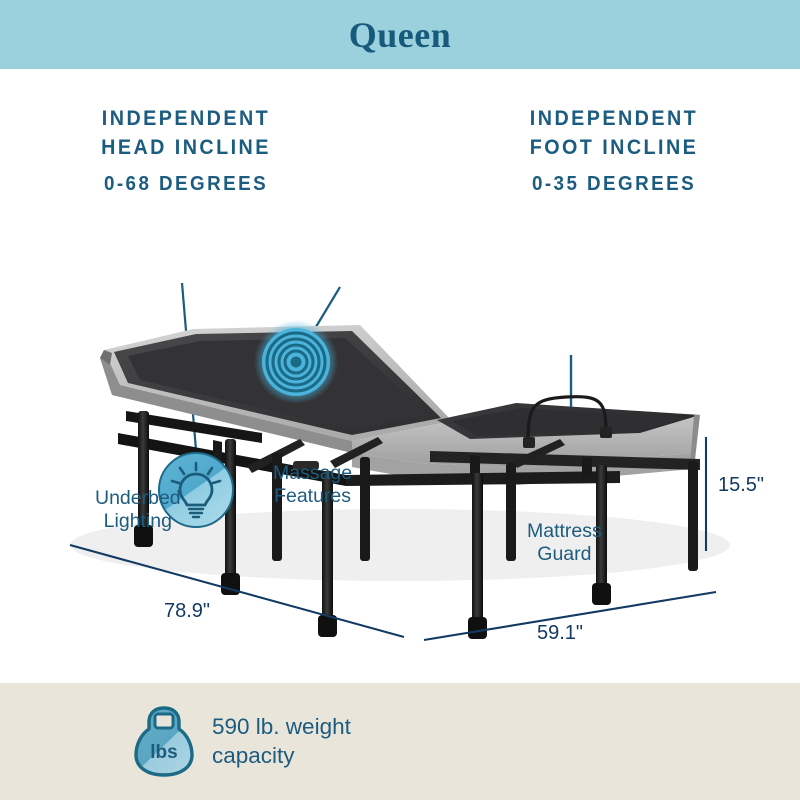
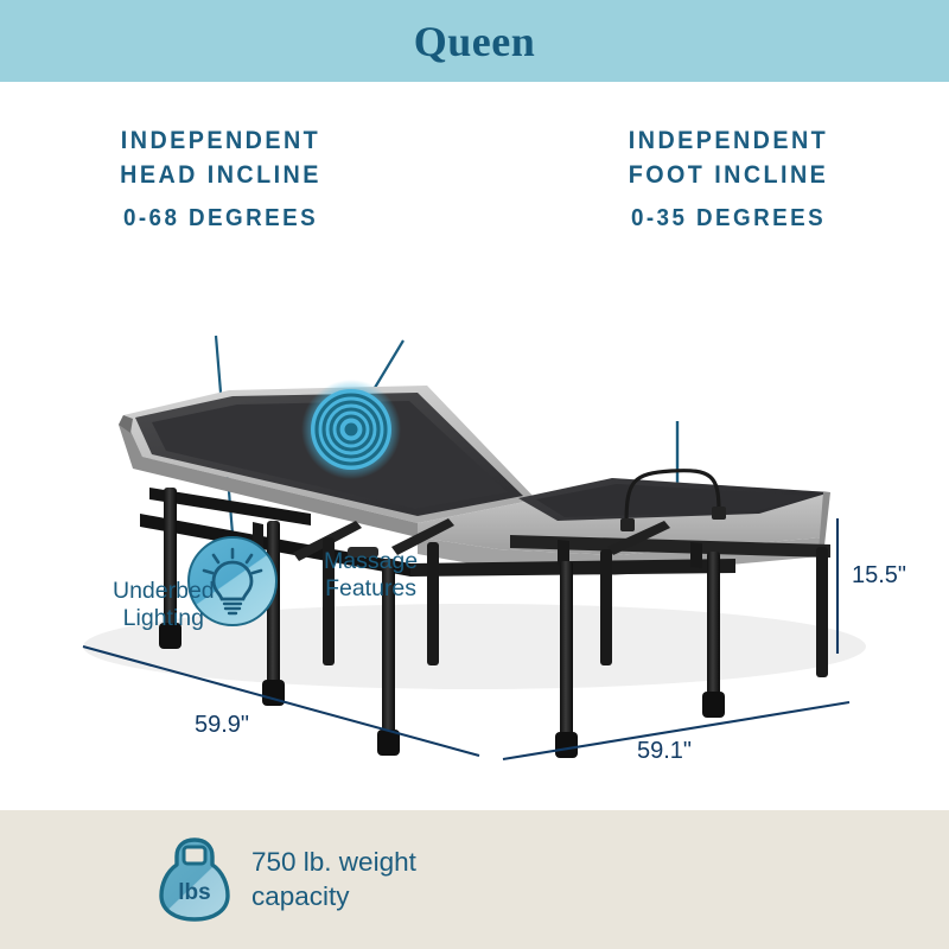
  Queen
  INDEPENDENT
  HEAD INCLINE
  0-68 DEGREES
  INDEPENDENT
  FOOT INCLINE
  0-35 DEGREES
  Underbed
  Lighting
  Massage
  Features
- Mattress
- Guard
- 78.9"
+ 59.9"
  59.1"
  15.5"
  lbs
- 590 lb. weight
+ 750 lb. weight
  capacity
